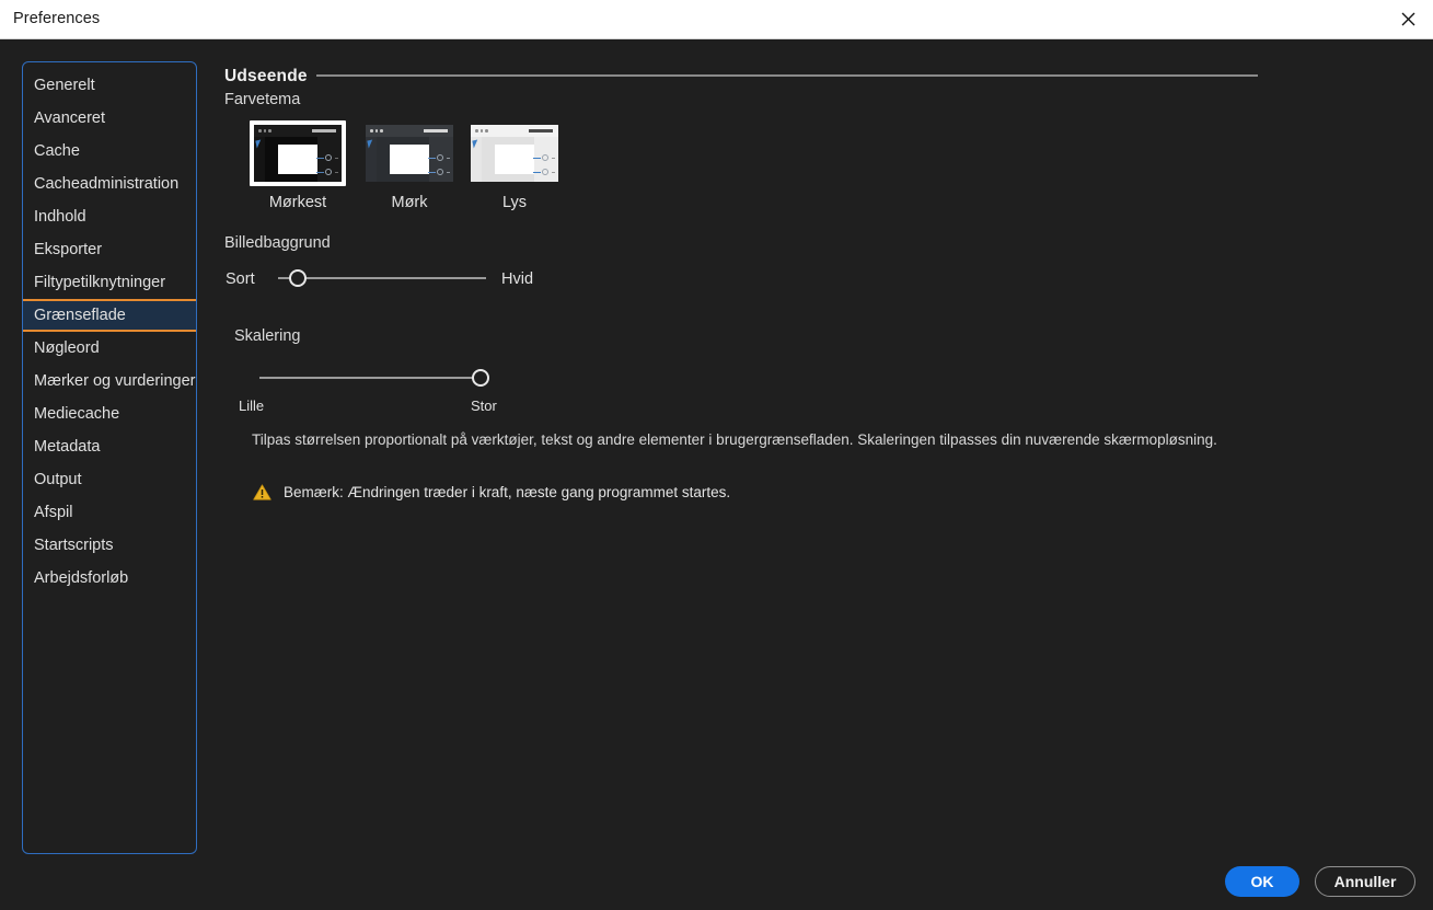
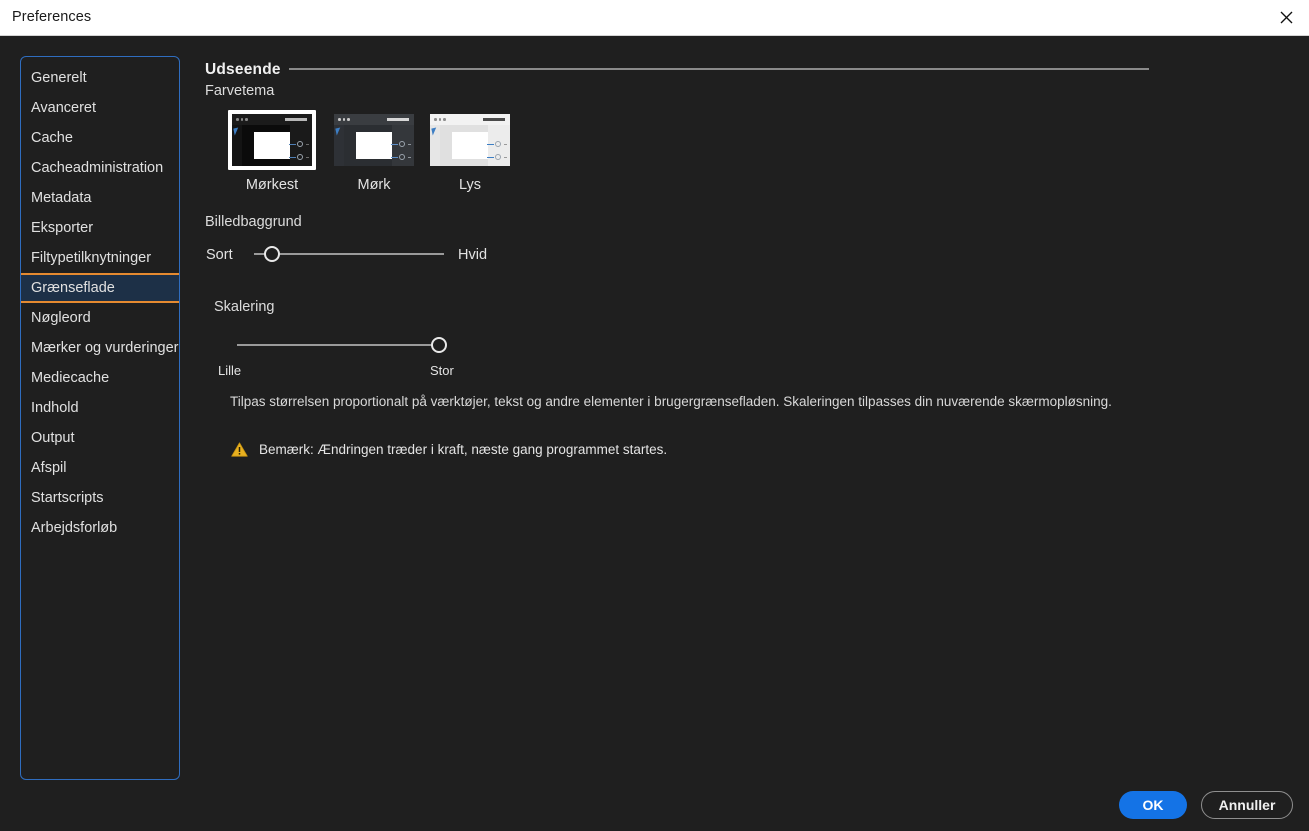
  Preferences
  Generelt
  Avanceret
  Cache
  Cacheadministration
- Indhold
+ Metadata
  Eksporter
  Filtypetilknytninger
  Grænseflade
  Nøgleord
  Mærker og vurderinger
  Mediecache
- Metadata
+ Indhold
  Output
  Afspil
  Startscripts
  Arbejdsforløb
  Udseende
  Farvetema
  Mørkest
  Mørk
  Lys
  Billedbaggrund
  Sort
  Hvid
  Skalering
  Lille
  Stor
  Tilpas størrelsen proportionalt på værktøjer, tekst og andre elementer i brugergrænsefladen. Skaleringen tilpasses din nuværende skærmopløsning.
  Bemærk: Ændringen træder i kraft, næste gang programmet startes.
  OK
  Annuller
